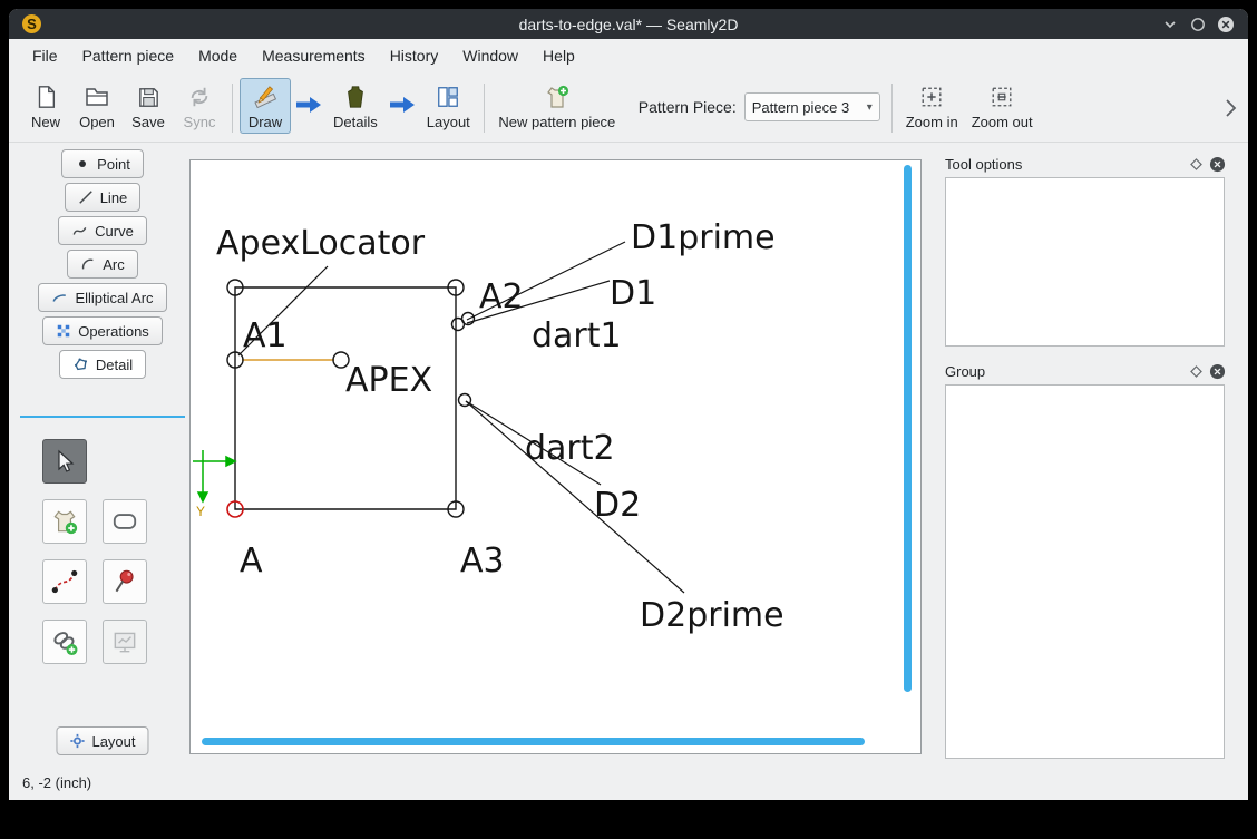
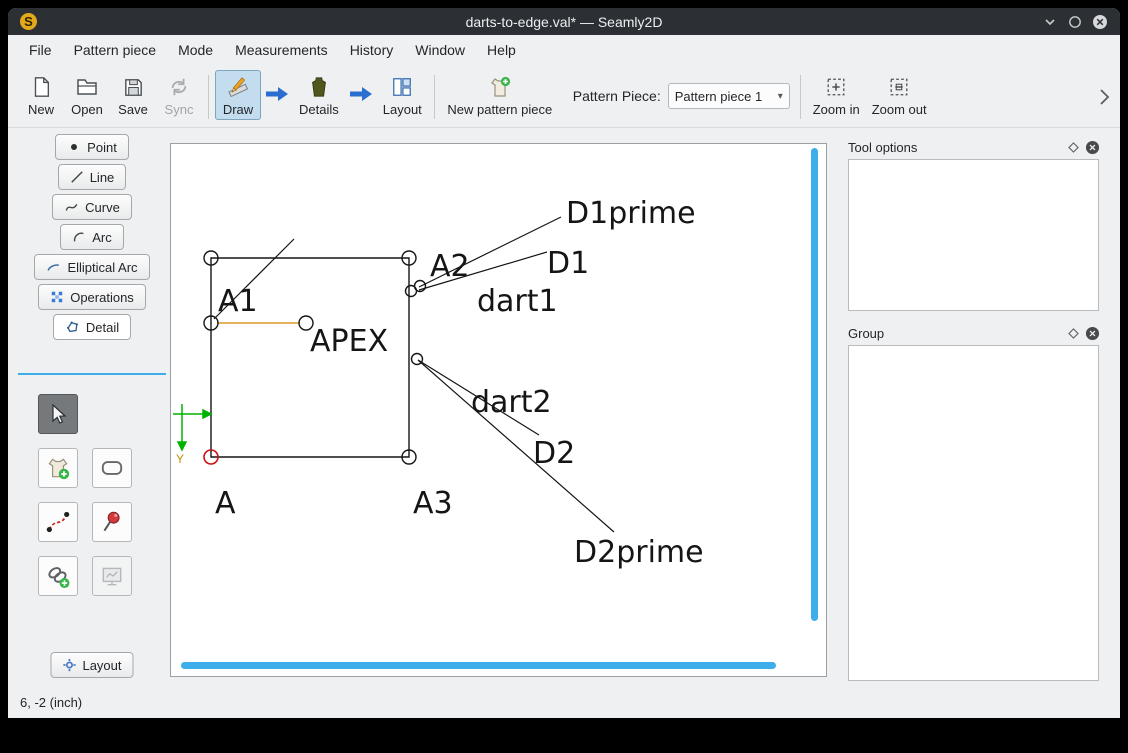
  S
  darts-to-edge.val* — Seamly2D
  File
  Pattern piece
  Mode
  Measurements
  History
  Window
  Help
  New
  Open
  Save
  Sync
  Draw
  Details
  Layout
  New pattern piece
  Pattern Piece:
- Pattern piece 3
+ Pattern piece 1
  ▾
  Zoom in
  Zoom out
  Point
  Line
  Curve
  Arc
  Elliptical Arc
  Operations
  Detail
  Layout
  Y
- ApexLocator
  D1prime
  A2
  D1
  dart1
  A1
  APEX
  dart2
  D2
  A
  A3
  D2prime
  Tool options
  Group
  6, -2 (inch)
